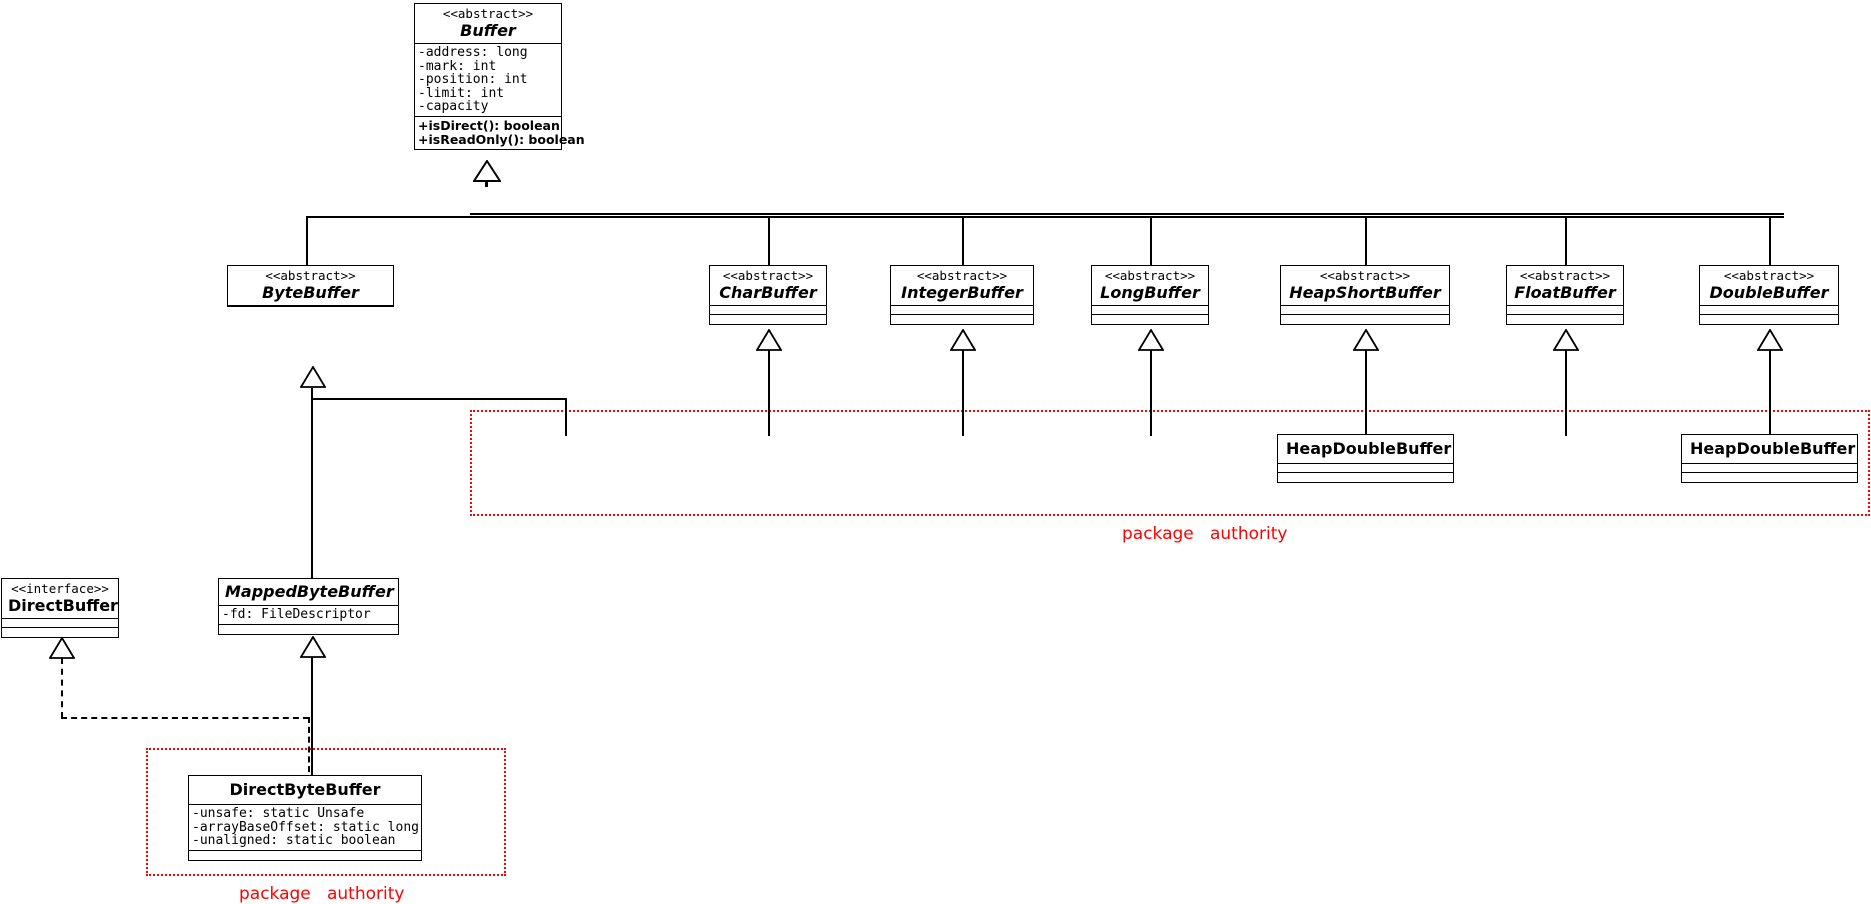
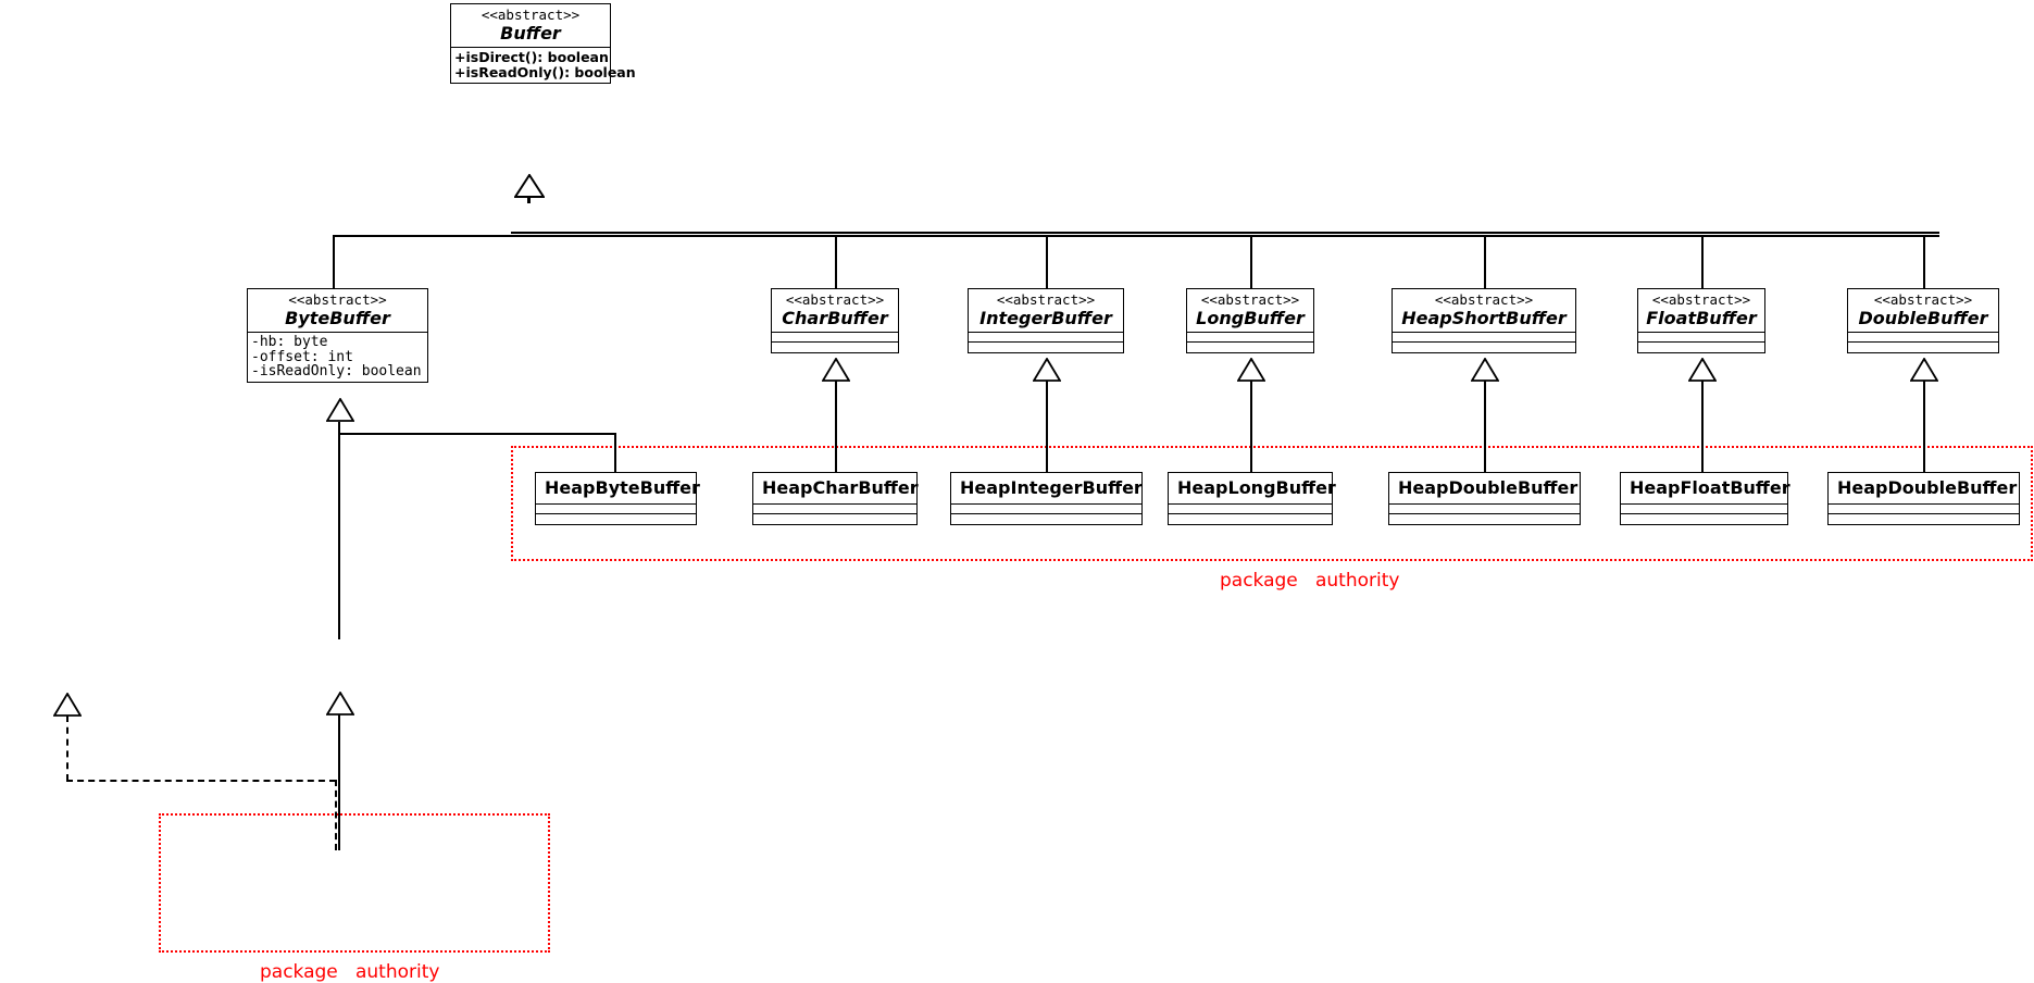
  package authority
  package authority
  <<abstract>>
  Buffer
- -address: long
- -mark: int
- -position: int
- -limit: int
- -capacity
  +isDirect(): boolean
  +isReadOnly(): boolean
  <<abstract>>
  ByteBuffer
+ -hb: byte
+ -offset: int
+ -isReadOnly: boolean
  <<abstract>>
  CharBuffer
  <<abstract>>
  IntegerBuffer
  <<abstract>>
  LongBuffer
  <<abstract>>
  HeapShortBuffer
  <<abstract>>
  FloatBuffer
  <<abstract>>
  DoubleBuffer
+ HeapByteBuffer
+ HeapCharBuffer
+ HeapIntegerBuffer
+ HeapLongBuffer
  HeapDoubleBuffer
+ HeapFloatBuffer
  HeapDoubleBuffer
- <<interface>>
- DirectBuffer
- MappedByteBuffer
- -fd: FileDescriptor
- DirectByteBuffer
- -unsafe: static Unsafe
- -arrayBaseOffset: static long
- -unaligned: static boolean
